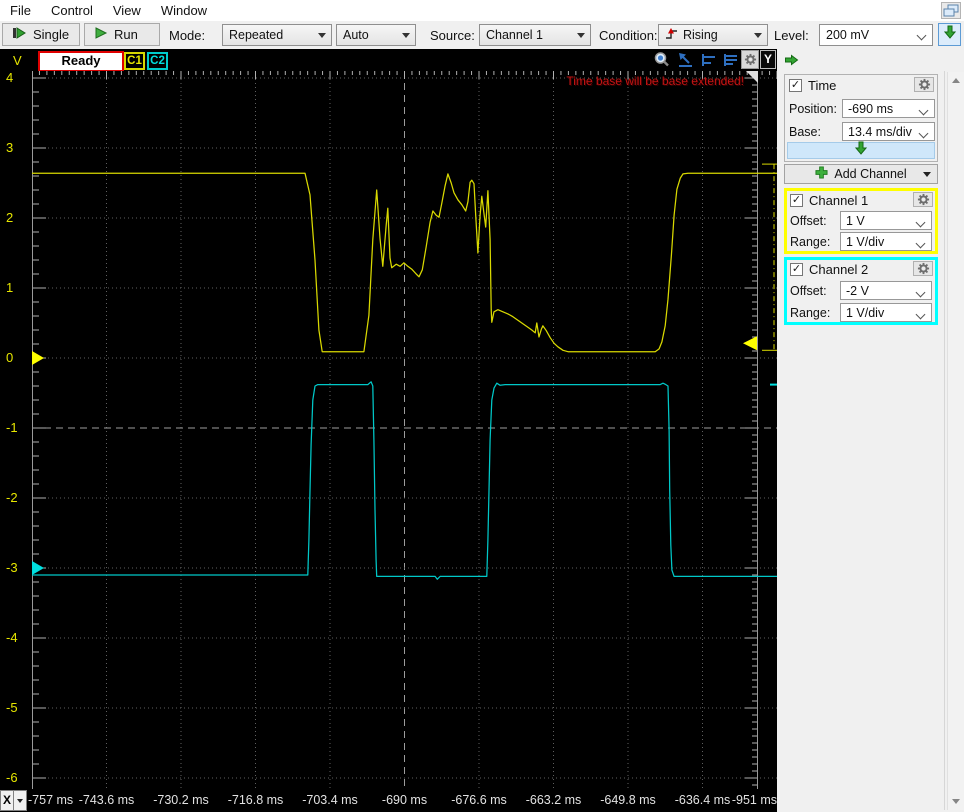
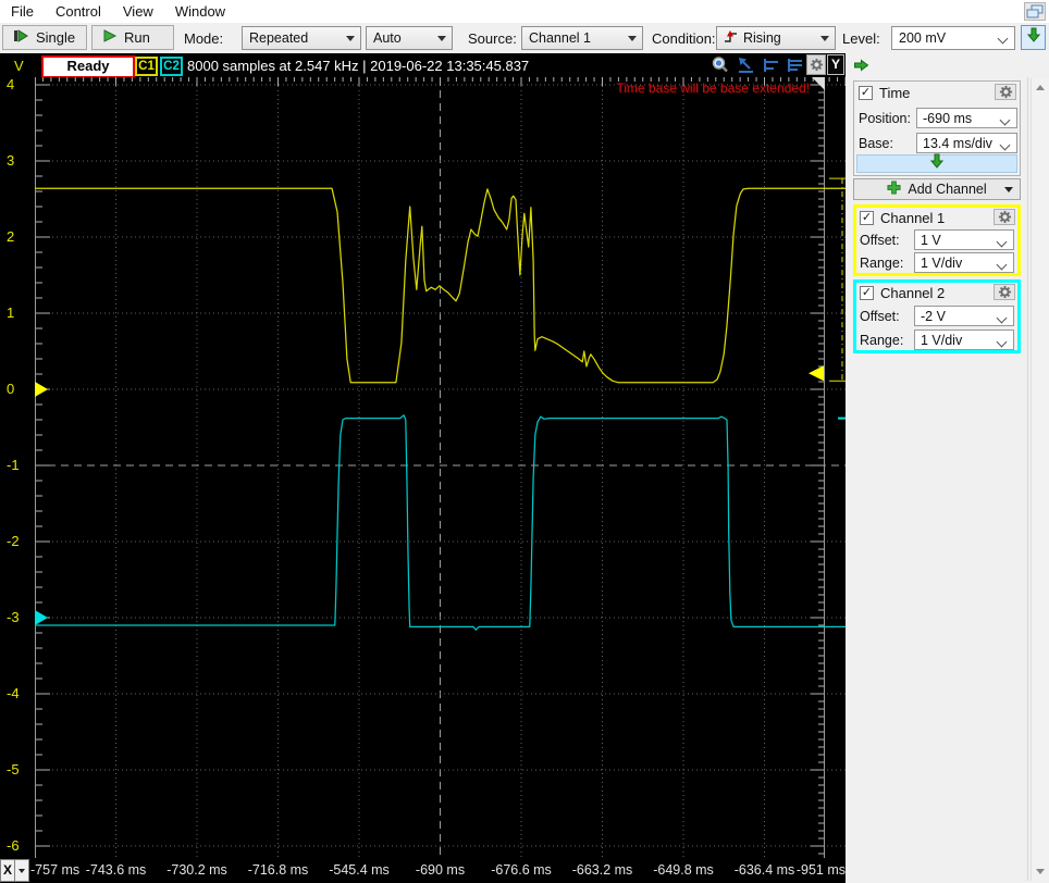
  File Control View Window
  Single
  Run
  Mode:
  Repeated
  Auto
  Source:
  Channel 1
  Condition:
  Rising
  Level:
  200 mV
  V
  Ready
  C1
  C2
+ 8000 samples at 2.547 kHz | 2019-06-22 13:35:45.837
  Y
  4
  3
  2
  1
  0
  -1
  -2
  -3
  -4
  -5
  -6
  Time base will be base extended!
  X
  -757 ms
  -743.6 ms
  -730.2 ms
  -716.8 ms
- -703.4 ms
+ -545.4 ms
  -690 ms
  -676.6 ms
  -663.2 ms
  -649.8 ms
  -636.4 ms
  -951 ms
  Time
  Position:
  -690 ms
  Base:
  13.4 ms/div
  Add Channel
  Channel 1
  Offset:
  1 V
  Range:
  1 V/div
  Channel 2
  Offset:
  -2 V
  Range:
  1 V/div
